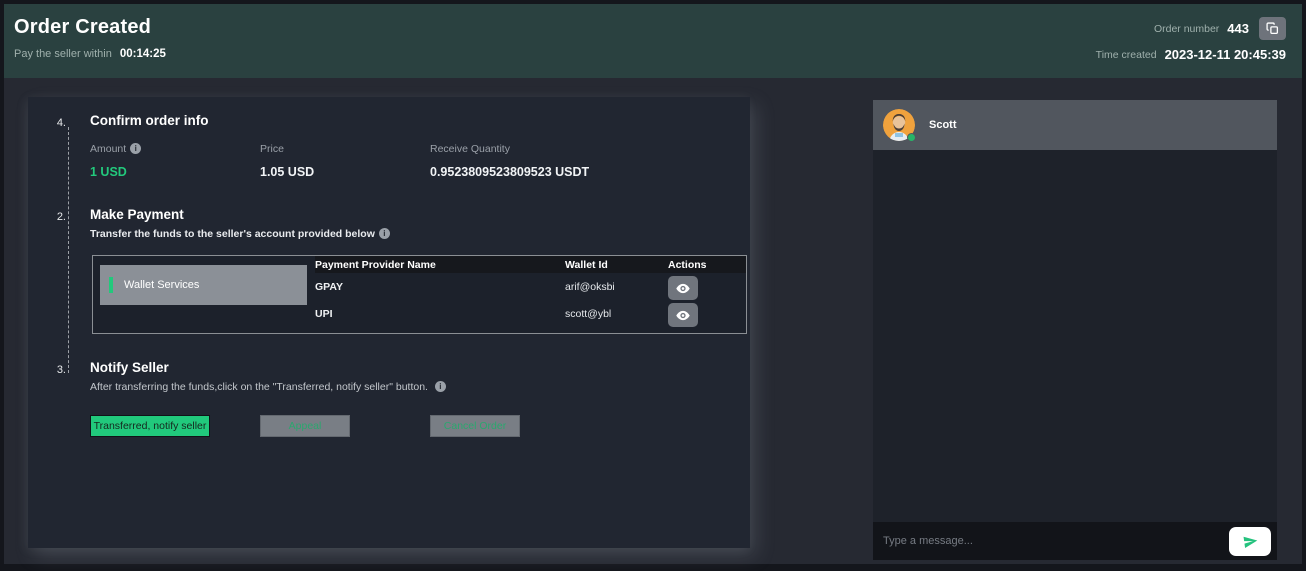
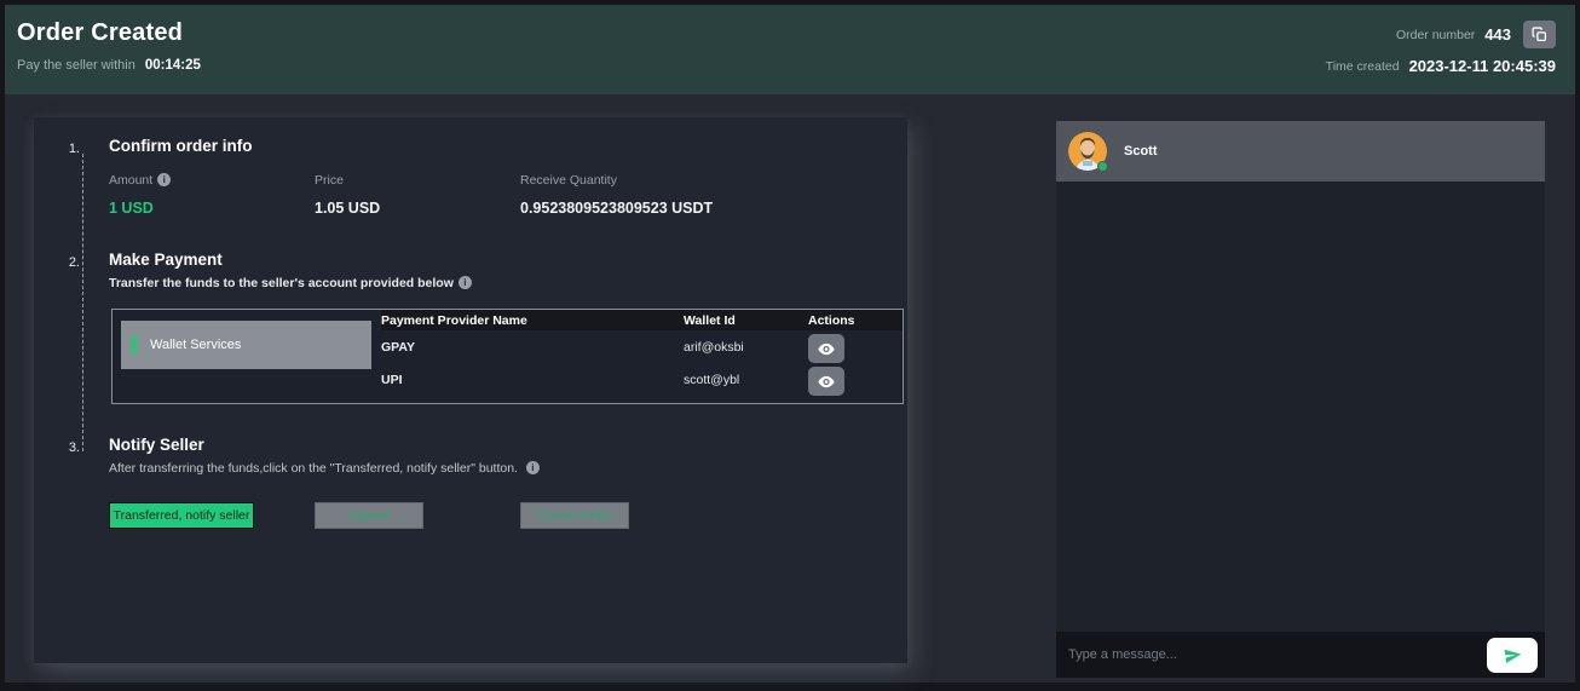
  Order Created
  Pay the seller within 00:14:25
  Order number
  443
  Time created
  2023-12-11 20:45:39
- 4.
+ 1.
  2.
  3.
  Confirm order info
  Amount i
  Price
  Receive Quantity
  1 USD
  1.05 USD
  0.9523809523809523 USDT
  Make Payment
  Transfer the funds to the seller's account provided below i
  Wallet Services
  Payment Provider Name
  Wallet Id
  Actions
  GPAY
  arif@oksbi
  UPI
  scott@ybl
  Notify Seller
  After transferring the funds,click on the "Transferred, notify seller" button. i
  Transferred, notify seller
  Appeal
  Cancel Order
  Scott
  Type a message...
